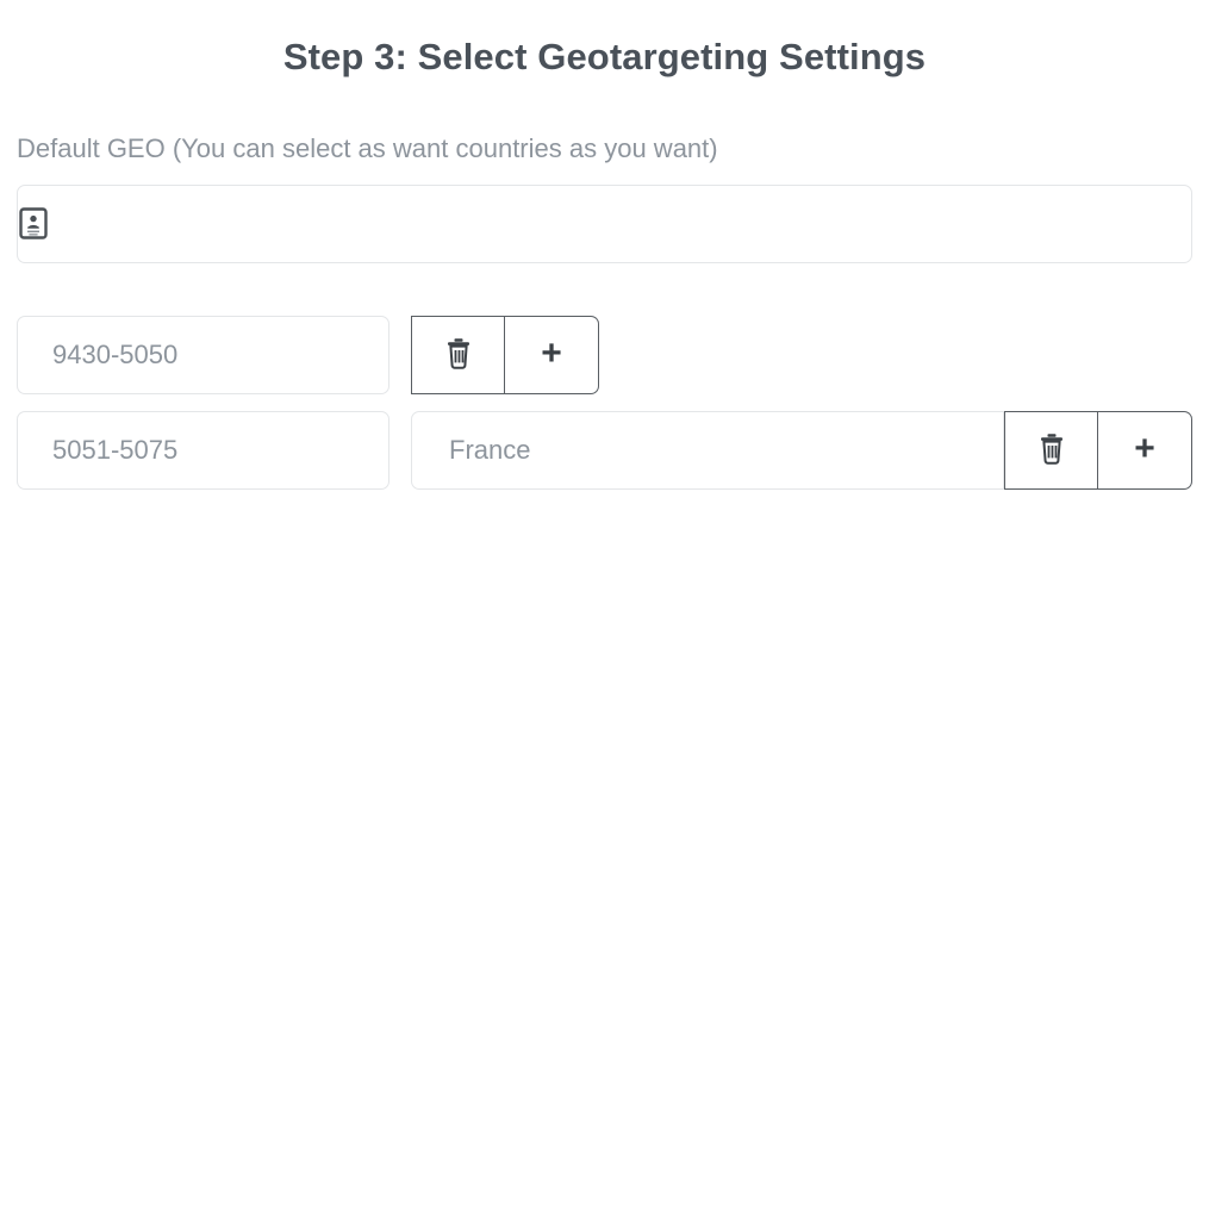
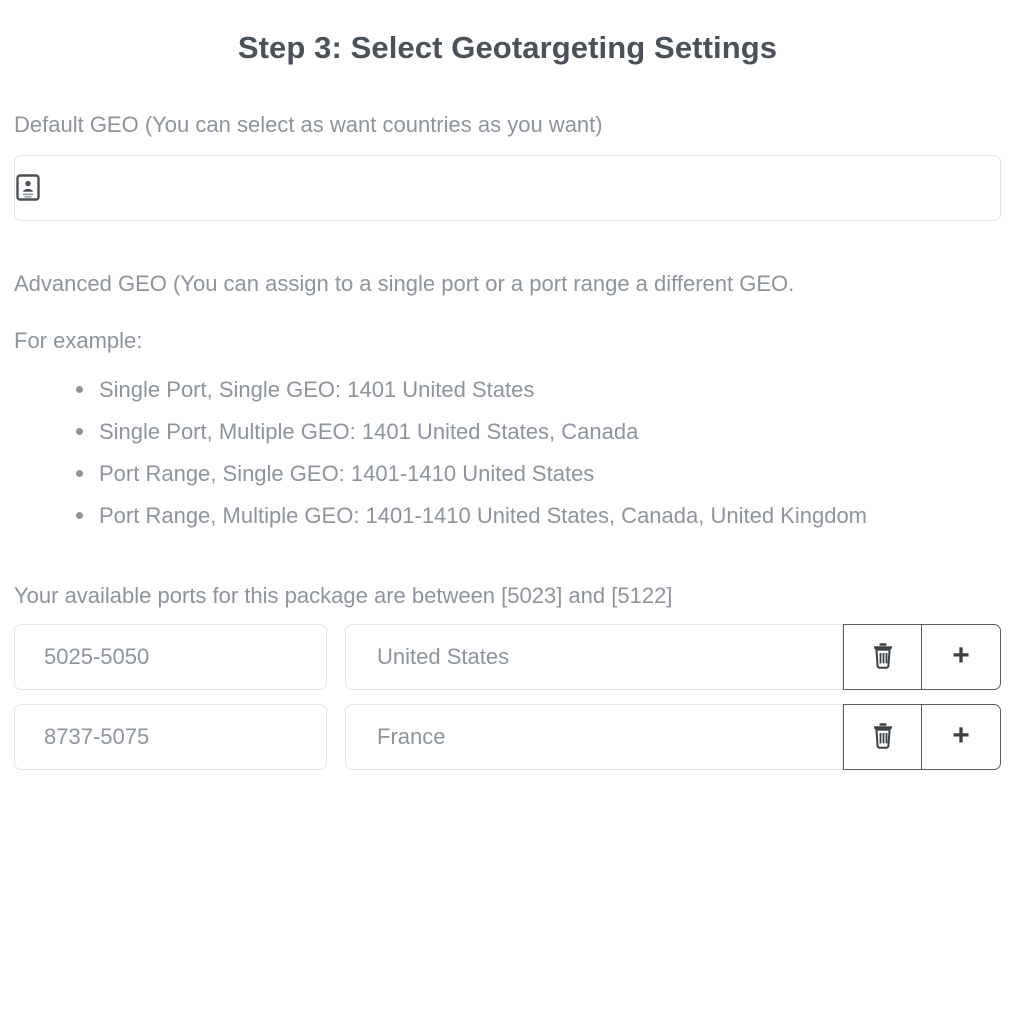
  Step 3: Select Geotargeting Settings
  Default GEO (You can select as want countries as you want)
+ Advanced GEO (You can assign to a single port or a port range a different GEO.
+ For example:
+ Single Port, Single GEO: 1401 United States
+ Single Port, Multiple GEO: 1401 United States, Canada
+ Port Range, Single GEO: 1401-1410 United States
+ Port Range, Multiple GEO: 1401-1410 United States, Canada, United Kingdom
+ Your available ports for this package are between [5023] and [5122]
- 9430-5050
+ 5025-5050
+ United States
  +
- 5051-5075
+ 8737-5075
  France
  +
